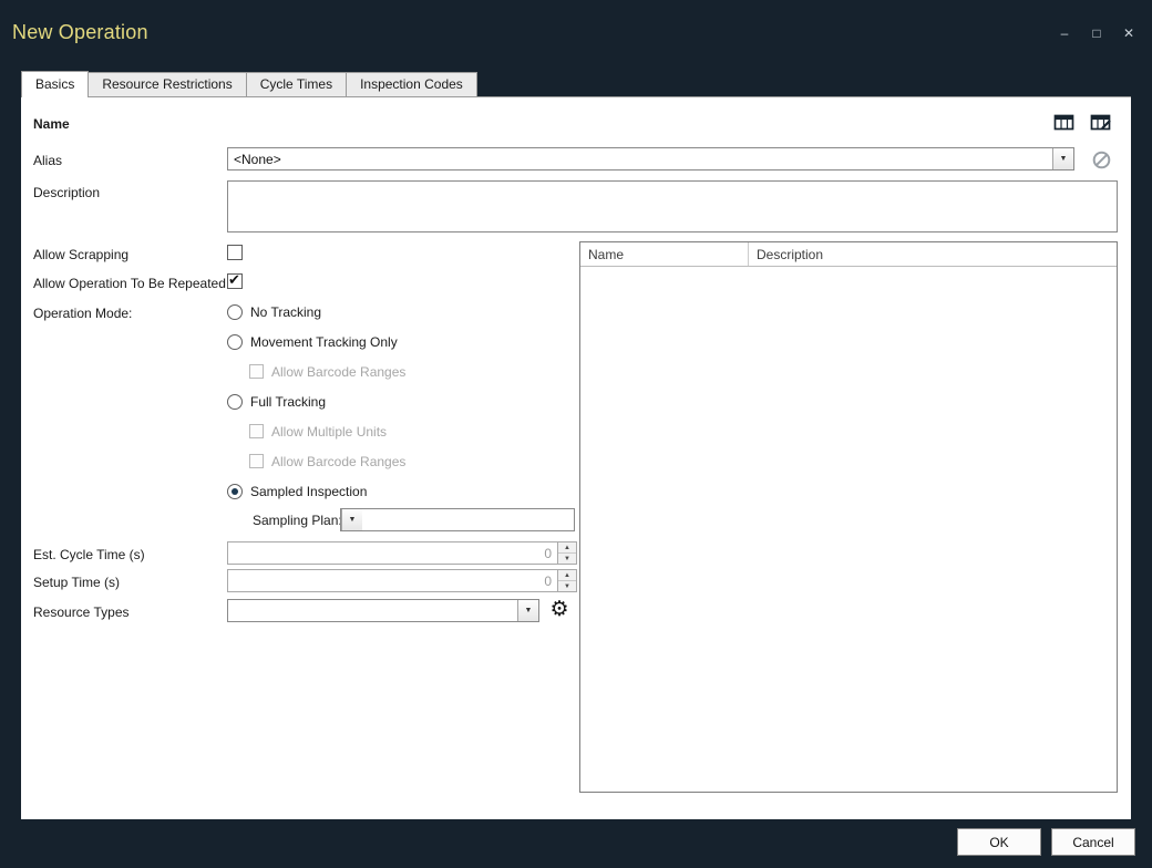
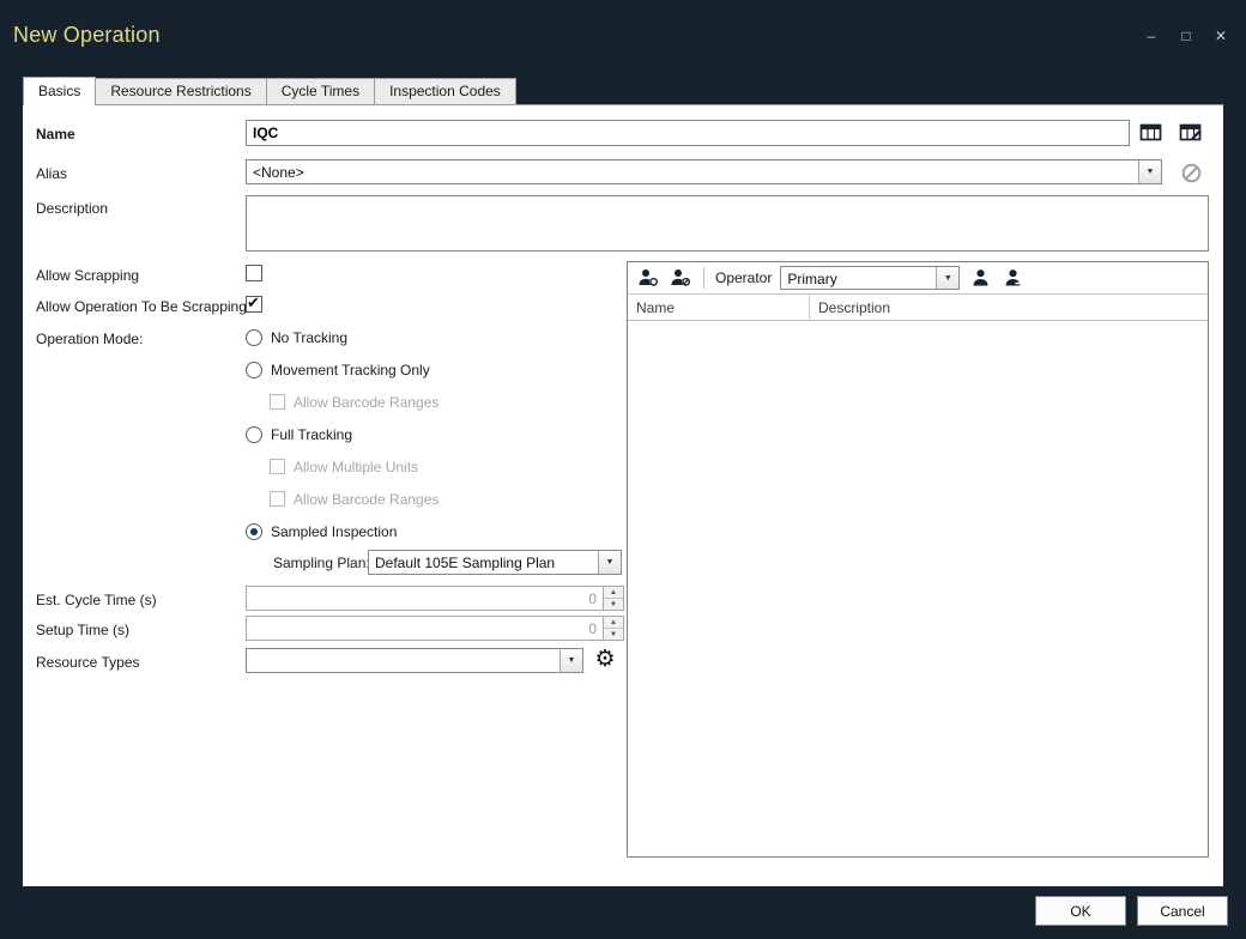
  New Operation
  –
  □
  ✕
  Basics
  Resource Restrictions
  Cycle Times
  Inspection Codes
  Name
+ IQC
  Alias
  <None>
  Description
  Allow Scrapping
- Allow Operation To Be Repeated
+ Allow Operation To Be Scrapping
  ✔
  Operation Mode:
  No Tracking
  Movement Tracking Only
  Allow Barcode Ranges
  Full Tracking
  Allow Multiple Units
  Allow Barcode Ranges
  Sampled Inspection
  Sampling Plan
+ Default 105E Sampling Plan
  Est. Cycle Time (s)
  0
  Setup Time (s)
  0
  Resource Types
  ⚙
+ Operator
+ Primary
  Name
  Description
  OK
  Cancel
